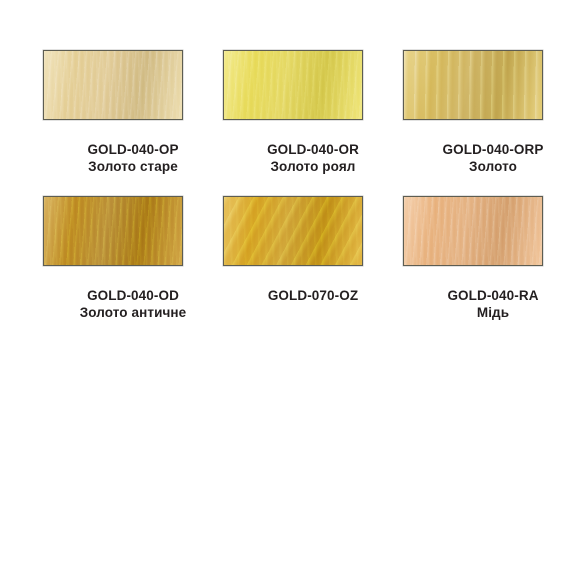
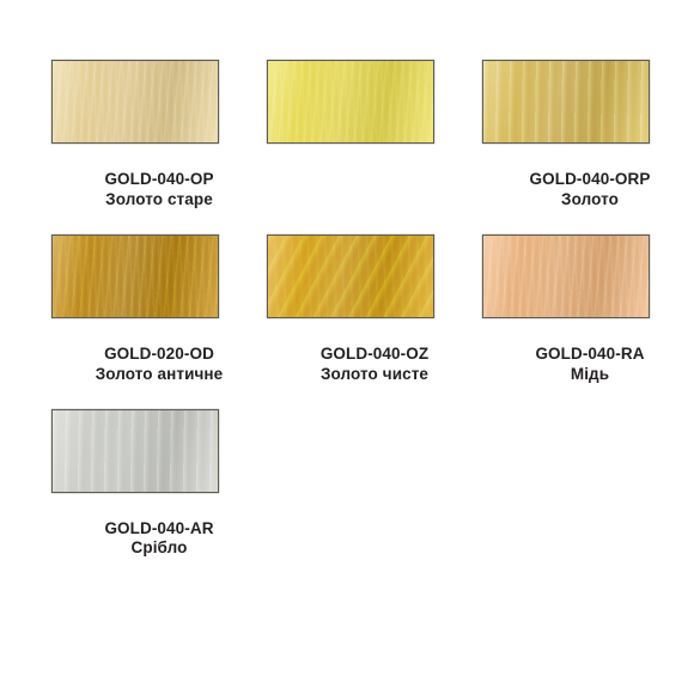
  GOLD-040-OP
  Золото старе
- GOLD-040-OR
- Золото роял
  GOLD-040-ORP
  Золото
- GOLD-040-OD
+ GOLD-020-OD
  Золото античне
- GOLD-070-OZ
+ GOLD-040-OZ
+ Золото чисте
  GOLD-040-RA
  Мідь
+ GOLD-040-AR
+ Срібло
